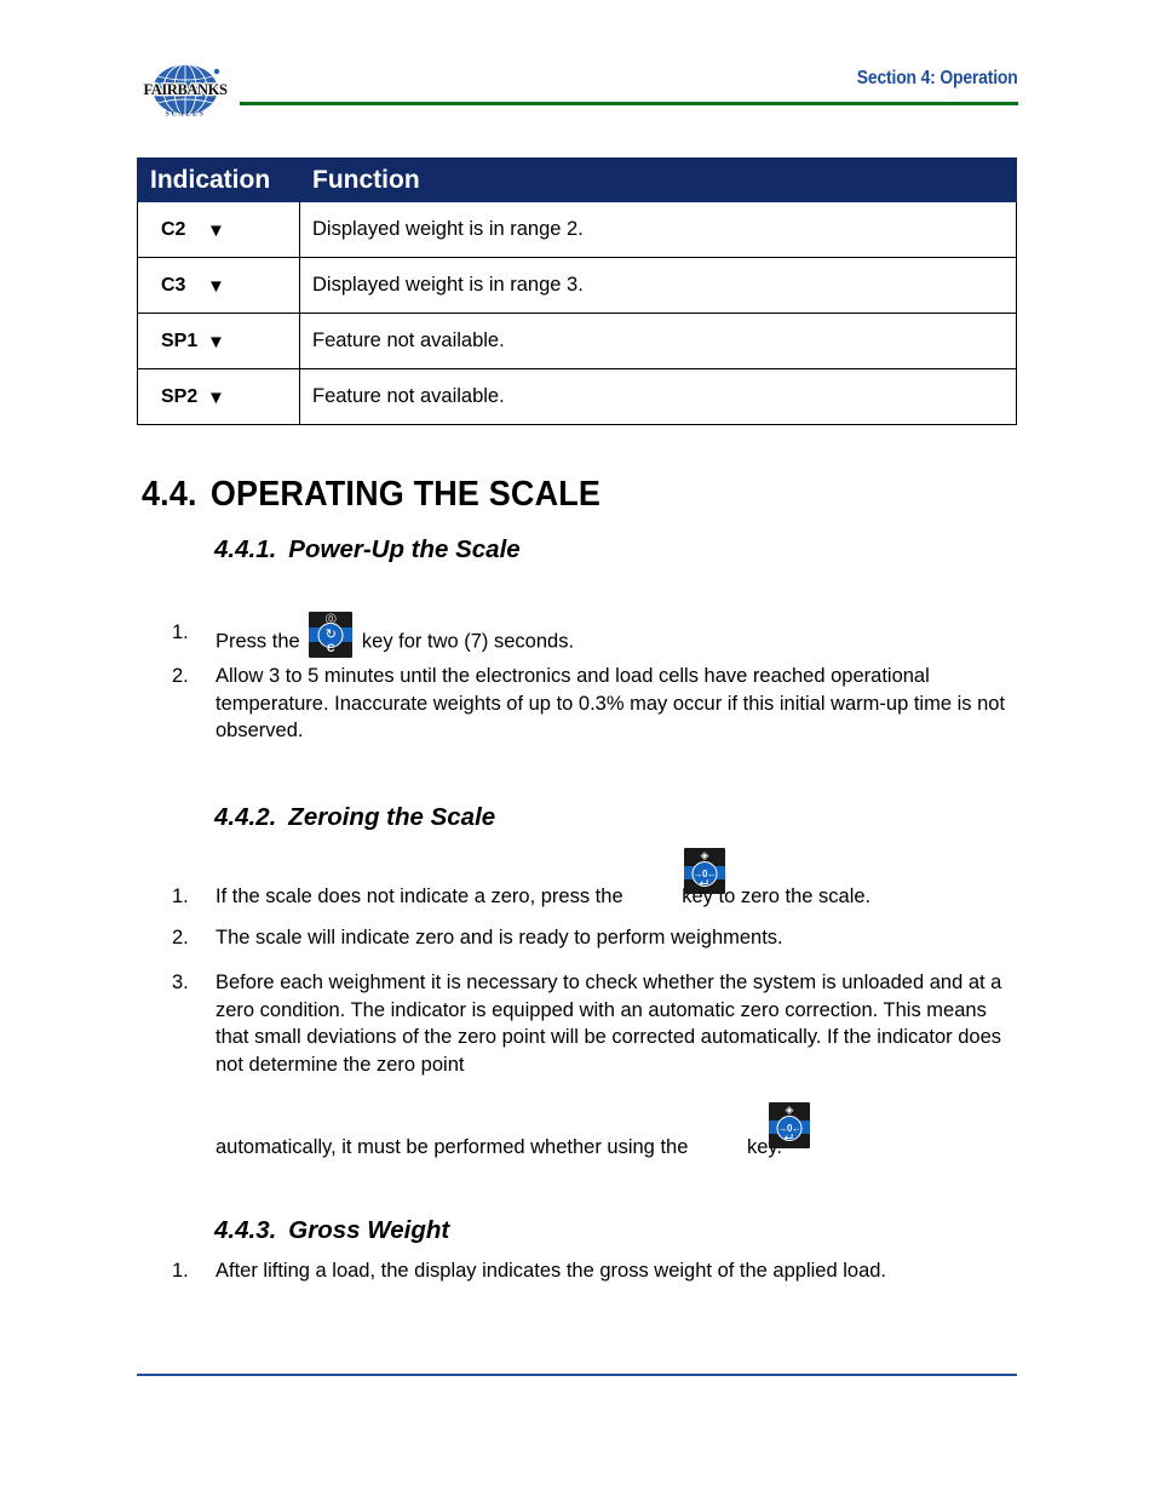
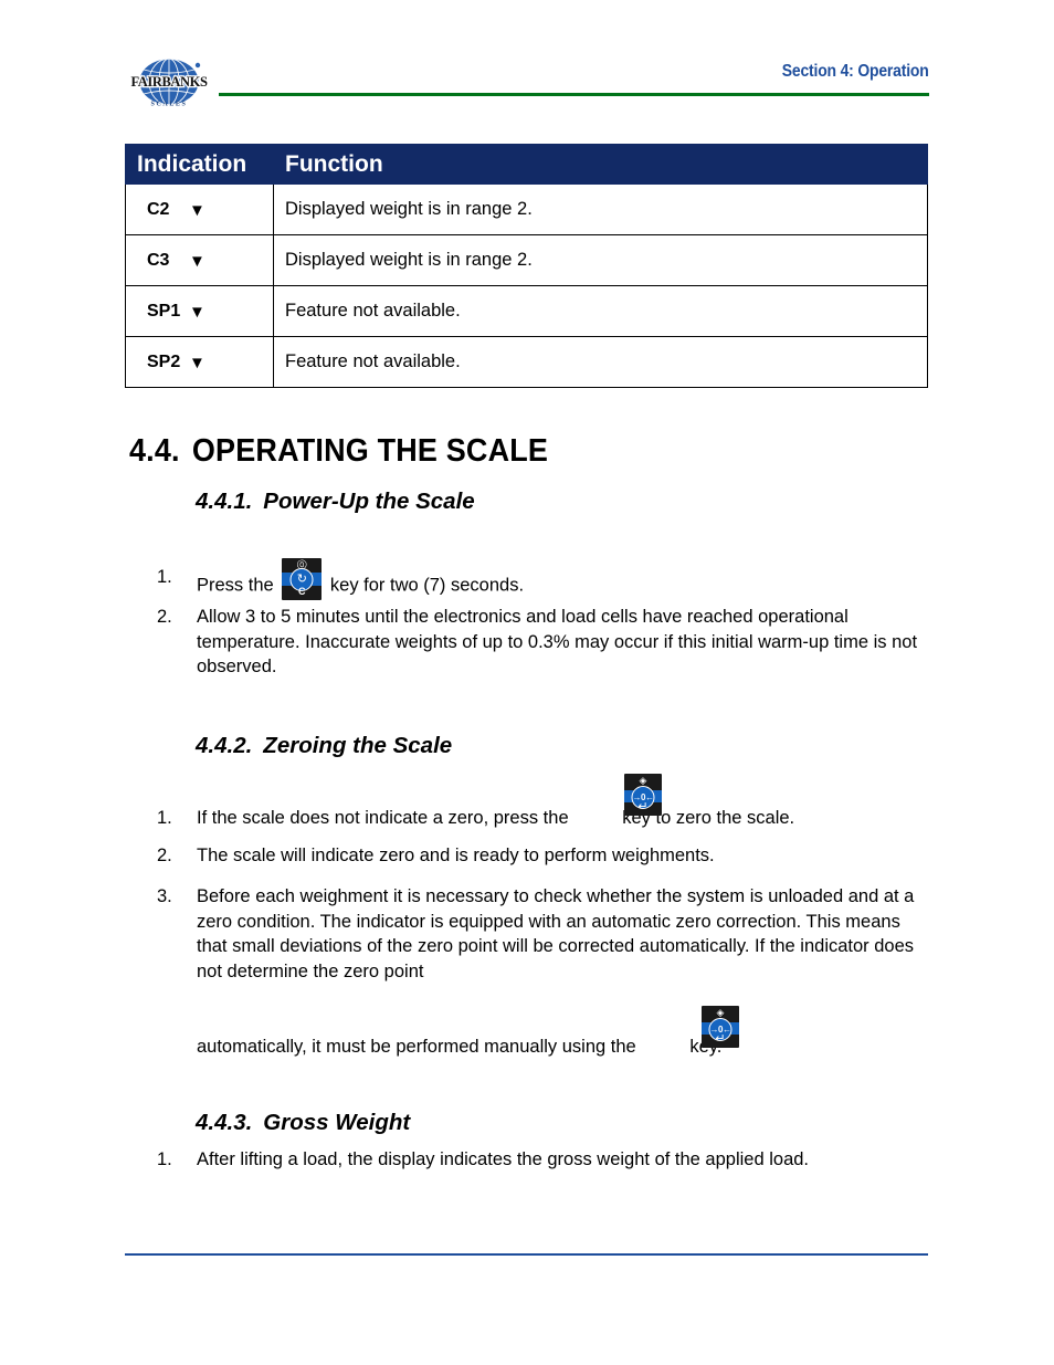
  FAIRBANKS
  Section 4: Operation
  Indication	Function
  C2 ▼	Displayed weight is in range 2.
- C3 ▼	Displayed weight is in range 3.
+ C3 ▼	Displayed weight is in range 2.
  SP1 ▼	Feature not available.
  SP2 ▼	Feature not available.
  4.4. OPERATING THE SCALE
  4.4.1. Power-Up the Scale
  1.
  Press the
  ⓪
  ↻
  C
  key for two (7) seconds.
  2.
  Allow 3 to 5 minutes until the electronics and load cells have reached operational temperature. Inaccurate weights of up to 0.3% may occur if this initial warm-up time is not observed.
  4.4.2. Zeroing the Scale
  1.
  If the scale does not indicate a zero, press the key to zero the scale.
  ◈
  →0←
  ↵
  2.
  The scale will indicate zero and is ready to perform weighments.
  3.
  Before each weighment it is necessary to check whether the system is unloaded and at a zero condition. The indicator is equipped with an automatic zero correction. This means that small deviations of the zero point will be corrected automatically. If the indicator does not determine the zero point
- automatically, it must be performed whether using the ke
+ automatically, it must be performed manually using the k
  ◈
  →0←
  ↵
  4.4.3. Gross Weight
  1.
  After lifting a load, the display indicates the gross weight of the applied load.
